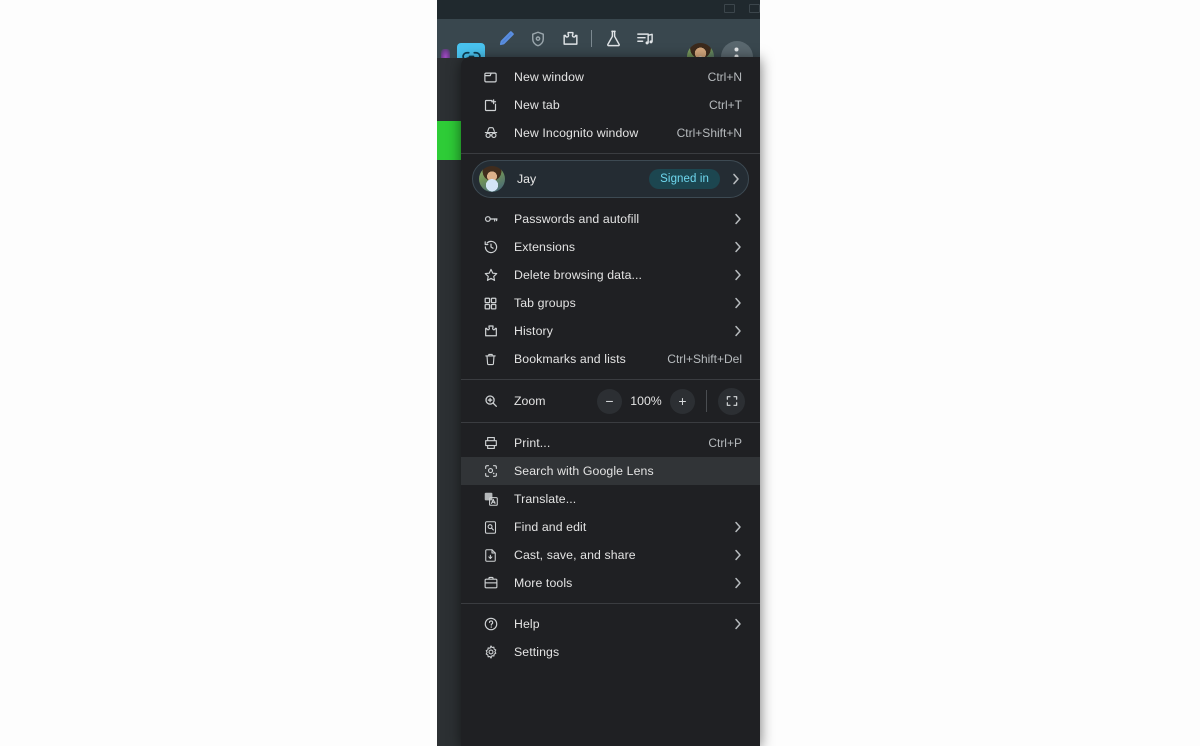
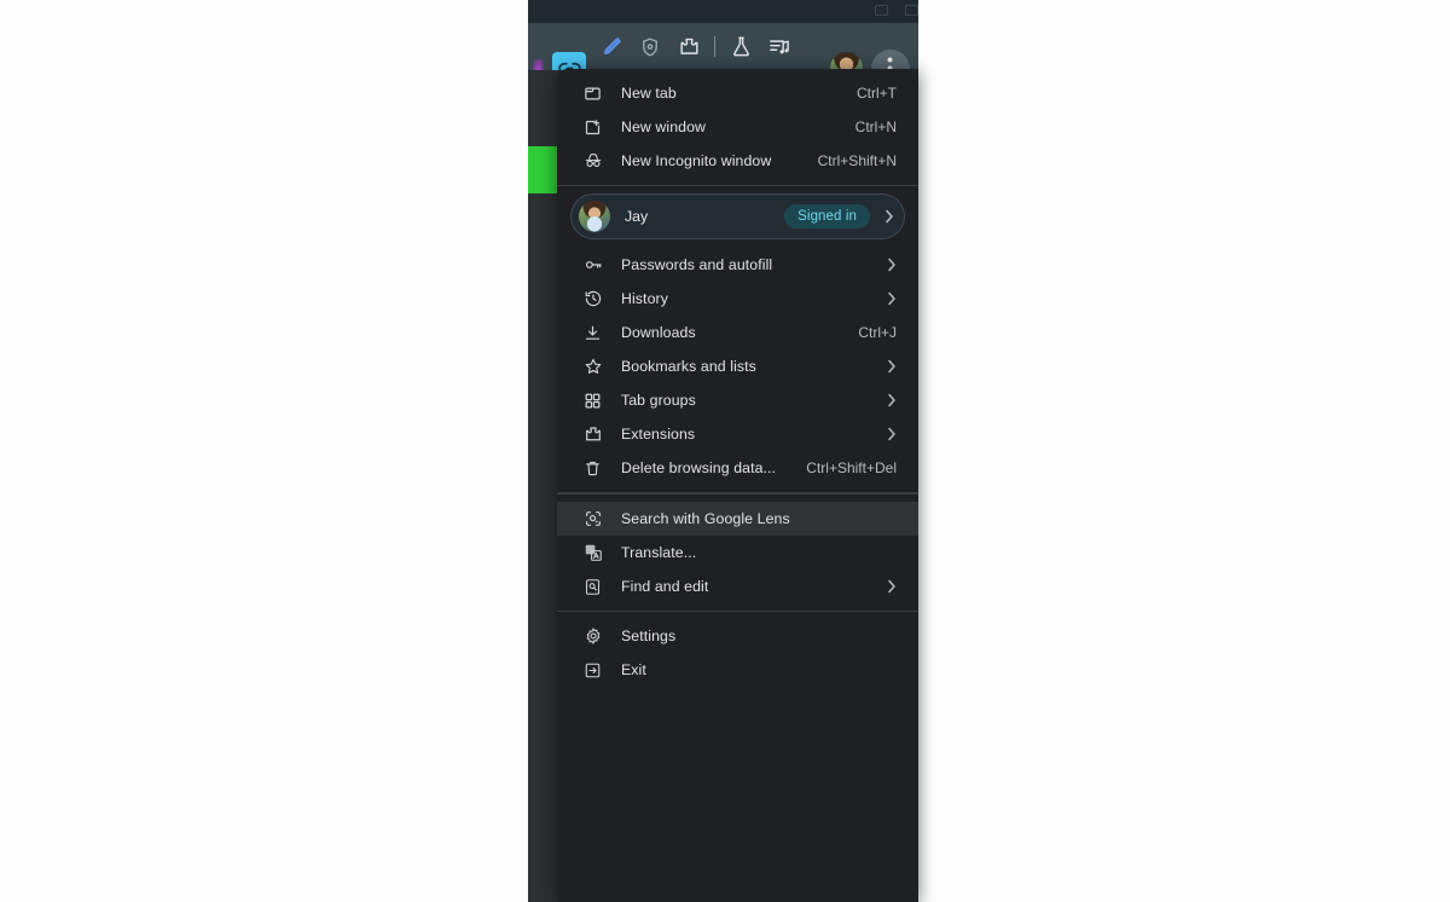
- New window
+ New tab
- Ctrl+N
+ Ctrl+T
- New tab
+ New window
- Ctrl+T
+ Ctrl+N
  New Incognito window
  Ctrl+Shift+N
  Jay
  Signed in
  Passwords and autofill
- Extensions
+ History
+ Downloads
+ Ctrl+J
- Delete browsing data...
+ Bookmarks and lists
  Tab groups
- History
+ Extensions
- Bookmarks and lists
+ Delete browsing data...
  Ctrl+Shift+Del
- Zoom
- −
- 100%
- +
- Print...
- Ctrl+P
  Search with Google Lens
  Translate...
  Find and edit
- Cast, save, and share
- More tools
- Help
  Settings
+ Exit
